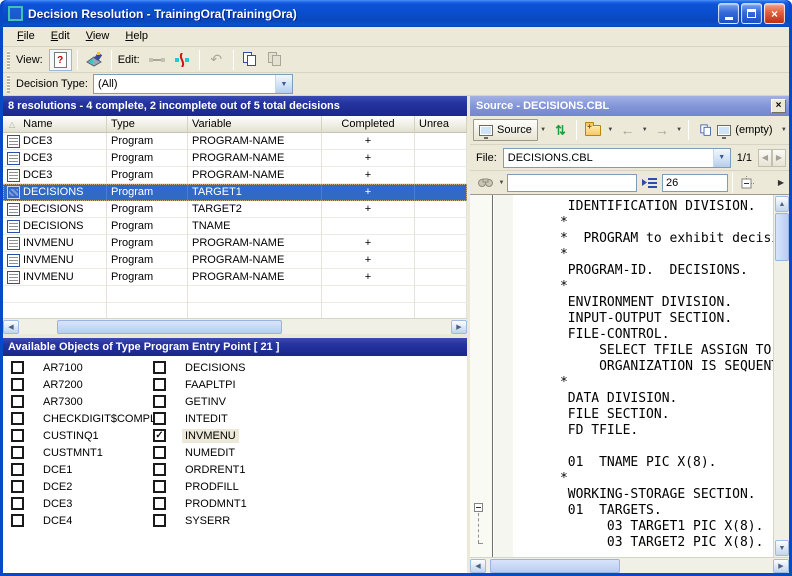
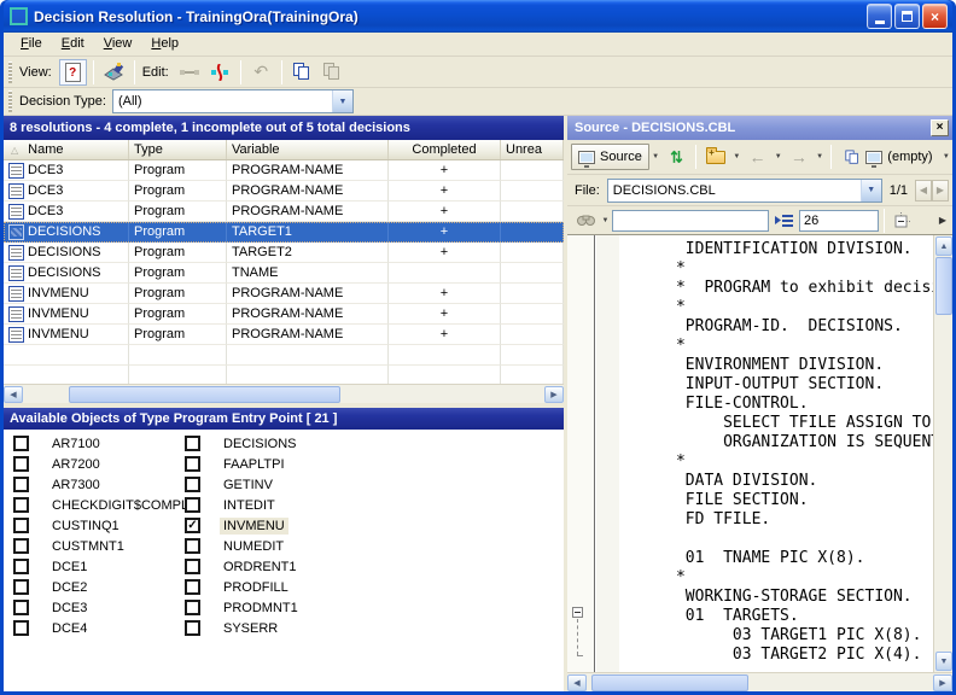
  Decision Resolution - TrainingOra(TrainingOra)
  ×
  File
  Edit
  View
  Help
  View:
  ?
  Edit:
  ↶
  Decision Type:
  (All)
- 8 resolutions - 4 complete, 2 incomplete out of 5 total decisions
+ 8 resolutions - 4 complete, 1 incomplete out of 5 total decisions
  △
  Name
  Type
  Variable
  Completed
  Unrea
  DCE3
  Program
  PROGRAM-NAME
  +
  DCE3
  Program
  PROGRAM-NAME
  +
  DCE3
  Program
  PROGRAM-NAME
  +
  DECISIONS
  Program
  TARGET1
  +
  DECISIONS
  Program
  TARGET2
  +
  DECISIONS
  Program
  TNAME
  INVMENU
  Program
  PROGRAM-NAME
  +
  INVMENU
  Program
  PROGRAM-NAME
  +
  INVMENU
  Program
  PROGRAM-NAME
  +
  Available Objects of Type Program Entry Point [ 21 ]
  AR7100
  AR7200
  AR7300
  CHECKDIGIT$COMP
  CUSTINQ1
  CUSTMNT1
  DCE1
  DCE2
  DCE3
  DCE4
  DECISIONS
  FAAPLTPI
  GETINV
  INTEDIT
  ✓
  INVMENU
  NUMEDIT
  ORDRENT1
  PRODFILL
  PRODMNT1
  SYSERR
  Source - DECISIONS.CBL
  ×
  Source
  ←
  →
  (empty)
  File:
  DECISIONS.CBL
  1/1
  ◀
  ▶
  26
  ▶
  IDENTIFICATION DIVISION.
  *
  * PROGRAM to exhibit decis
  *
  PROGRAM-ID. DECISIONS.
  *
  ENVIRONMENT DIVISION.
  INPUT-OUTPUT SECTION.
  FILE-CONTROL.
  SELECT TFILE ASSIGN TO
  ORGANIZATION IS SEQUEN
  *
  DATA DIVISION.
  FILE SECTION.
  FD TFILE.
  01 TNAME PIC X(8).
  *
  WORKING-STORAGE SECTION.
  01 TARGETS.
  03 TARGET1 PIC X(8).
- 03 TARGET2 PIC X(8).
+ 03 TARGET2 PIC X(4).
